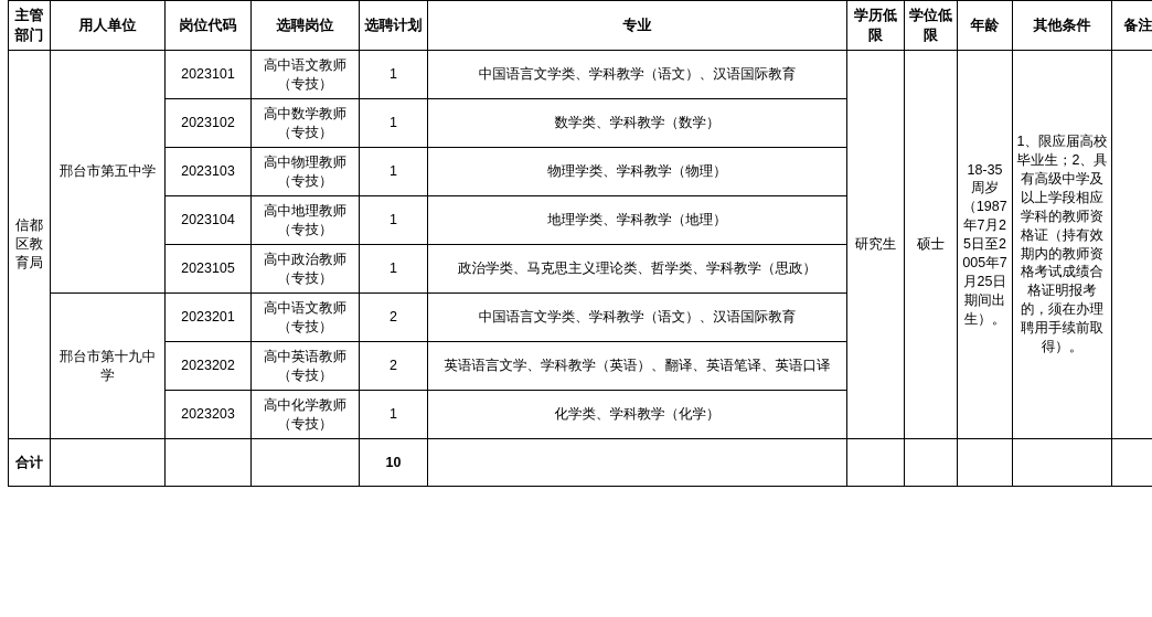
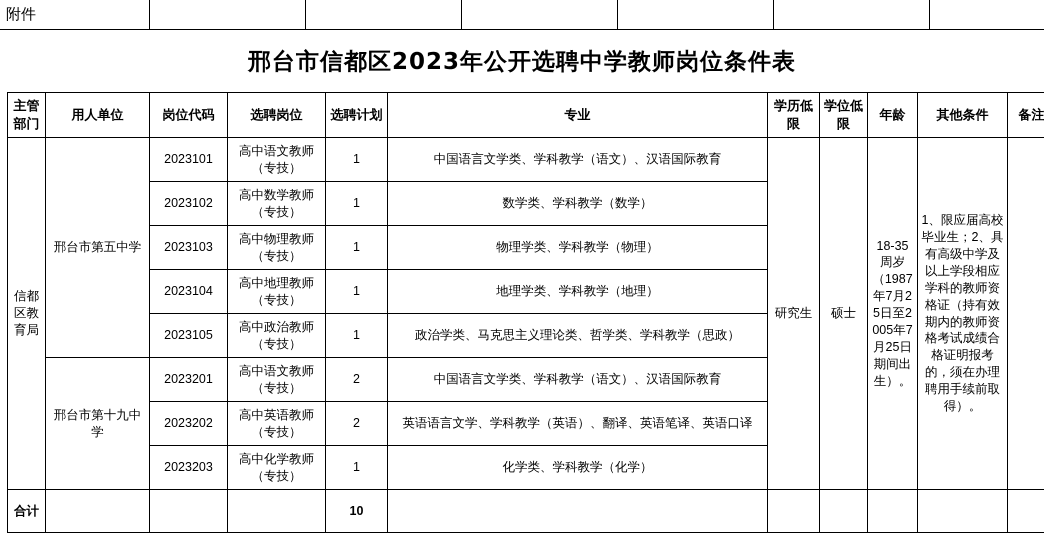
+ 附件
+ 邢台市信都区2023年公开选聘中学教师岗位条件表
  主管部门	用人单位	岗位代码	选聘岗位	选聘计划	专业	学历低限	学位低限	年龄	其他条件	备注
  信都区教育局	邢台市第五中学	2023101	高中语文教师（专技）	1	中国语言文学类、学科教学（语文）、汉语国际教育	研究生	硕士	18-35周岁（1987年7月25日至2005年7月25日期间出生）。	1、限应届高校毕业生；2、具有高级中学及以上学段相应学科的教师资格证（持有效期内的教师资格考试成绩合格证明报考的，须在办理聘用手续前取得）。
  2023102	高中数学教师（专技）	1	数学类、学科教学（数学）
  2023103	高中物理教师（专技）	1	物理学类、学科教学（物理）
  2023104	高中地理教师（专技）	1	地理学类、学科教学（地理）
  2023105	高中政治教师（专技）	1	政治学类、马克思主义理论类、哲学类、学科教学（思政）
  邢台市第十九中学	2023201	高中语文教师（专技）	2	中国语言文学类、学科教学（语文）、汉语国际教育
  2023202	高中英语教师（专技）	2	英语语言文学、学科教学（英语）、翻译、英语笔译、英语口译
  2023203	高中化学教师（专技）	1	化学类、学科教学（化学）
  合计				10
